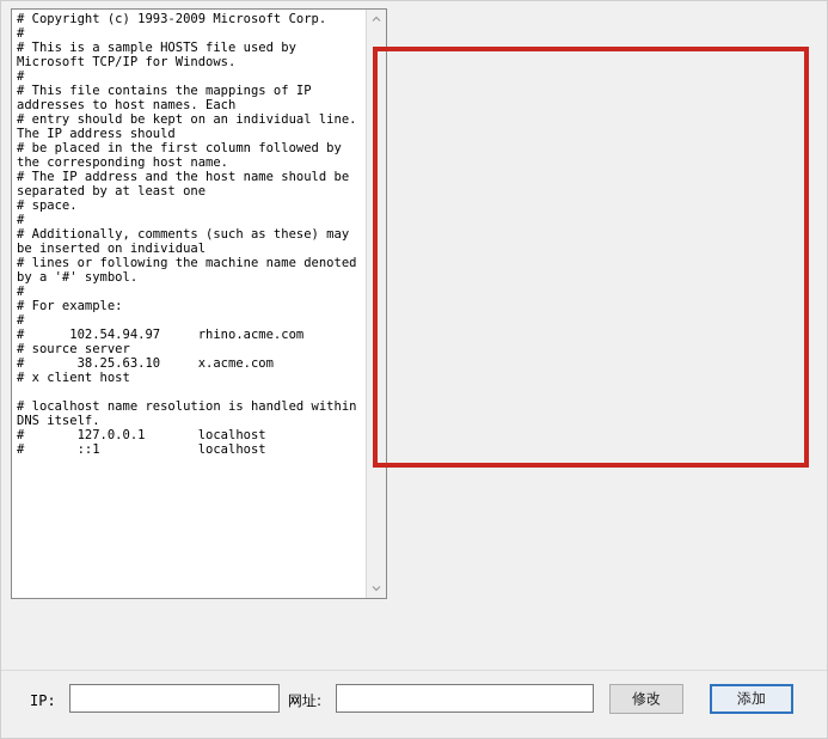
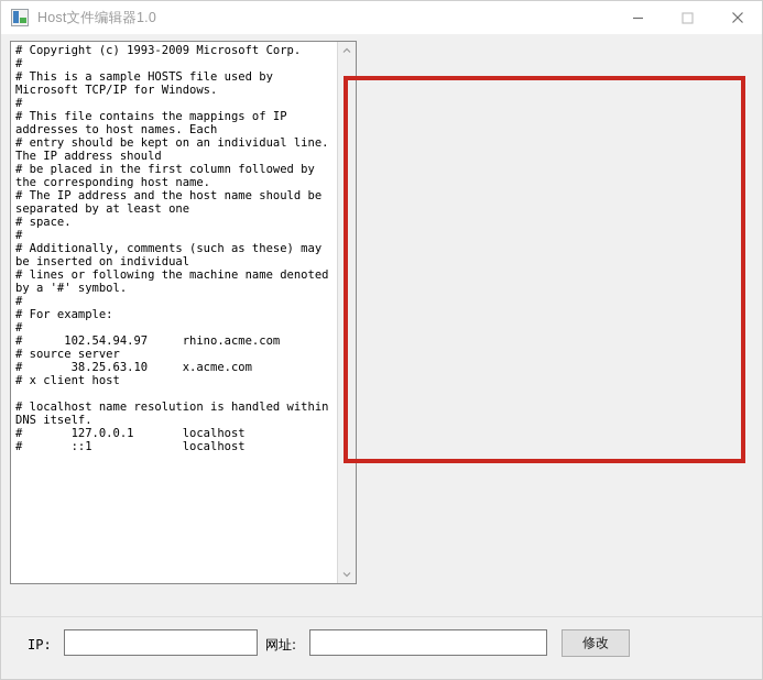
+ Host文件编辑器1.0
  # Copyright (c) 1993-2009 Microsoft Corp.
  #
  # This is a sample HOSTS file used by Microsoft TCP/IP for Windows.
  #
  # This file contains the mappings of IP addresses to host names. Each
  # entry should be kept on an individual line. The IP address should
  # be placed in the first column followed by the corresponding host name.
  # The IP address and the host name should be separated by at least one
  # space.
  #
  # Additionally, comments (such as these) may be inserted on individual
  # lines or following the machine name denoted by a '#' symbol.
  #
  # For example:
  #
  # 102.54.94.97 rhino.acme.com
  # source server
  # 38.25.63.10 x.acme.com
  # x client host
  # localhost name resolution is handled within DNS itself.
  # 127.0.0.1 localhost
  # ::1 localhost
  IP:
  网址:
  修改
- 添加
